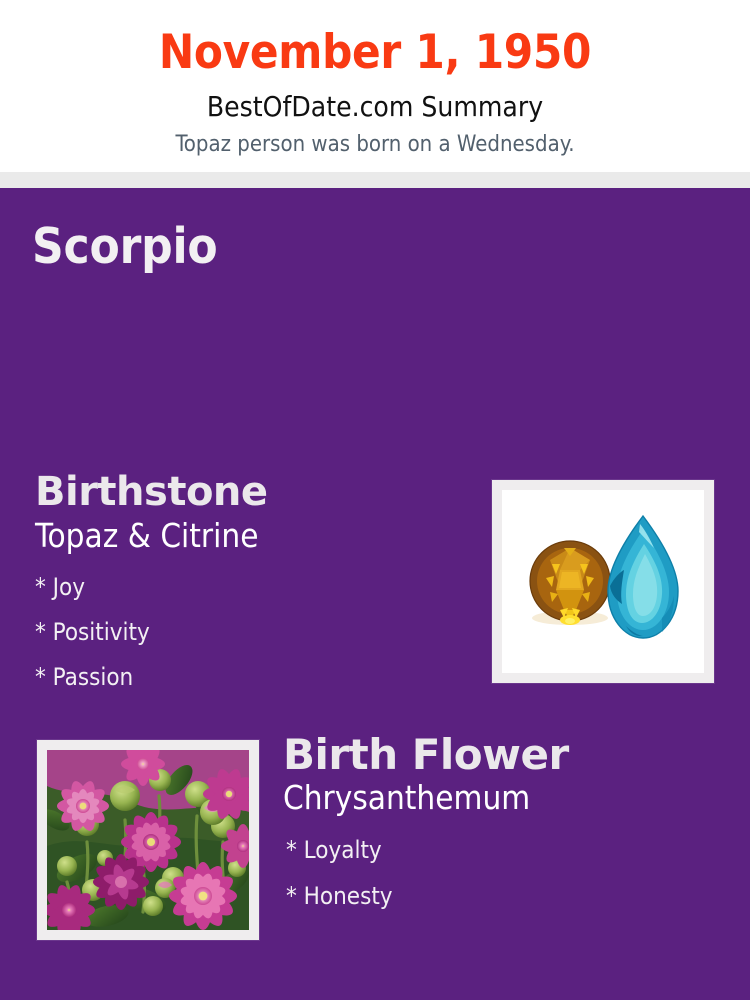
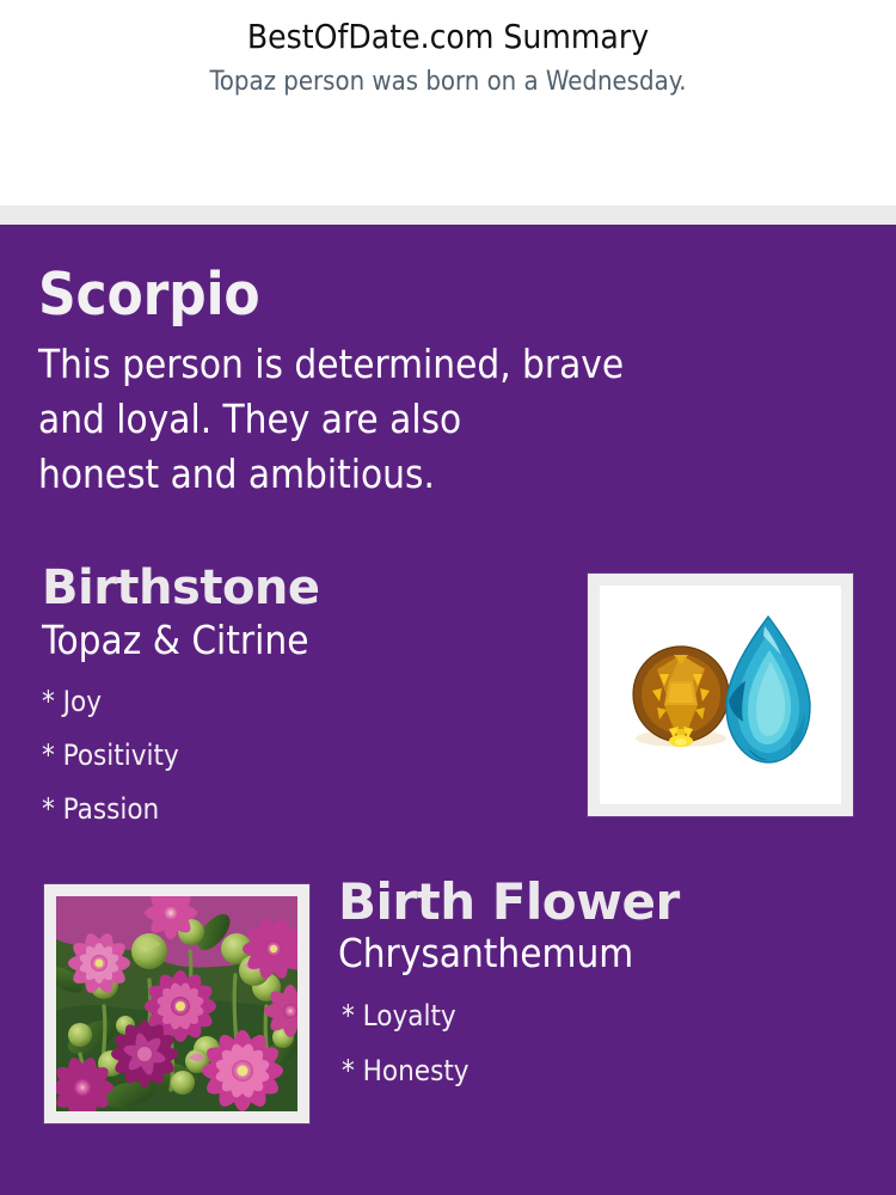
- November 1, 1950
  BestOfDate.com Summary
  Topaz person was born on a Wednesday.
  Scorpio
+ This person is determined, brave
+ and loyal. They are also
+ honest and ambitious.
  Birthstone
  Topaz & Citrine
  * Joy
  * Positivity
  * Passion
  Birth Flower
  Chrysanthemum
  * Loyalty
  * Honesty
